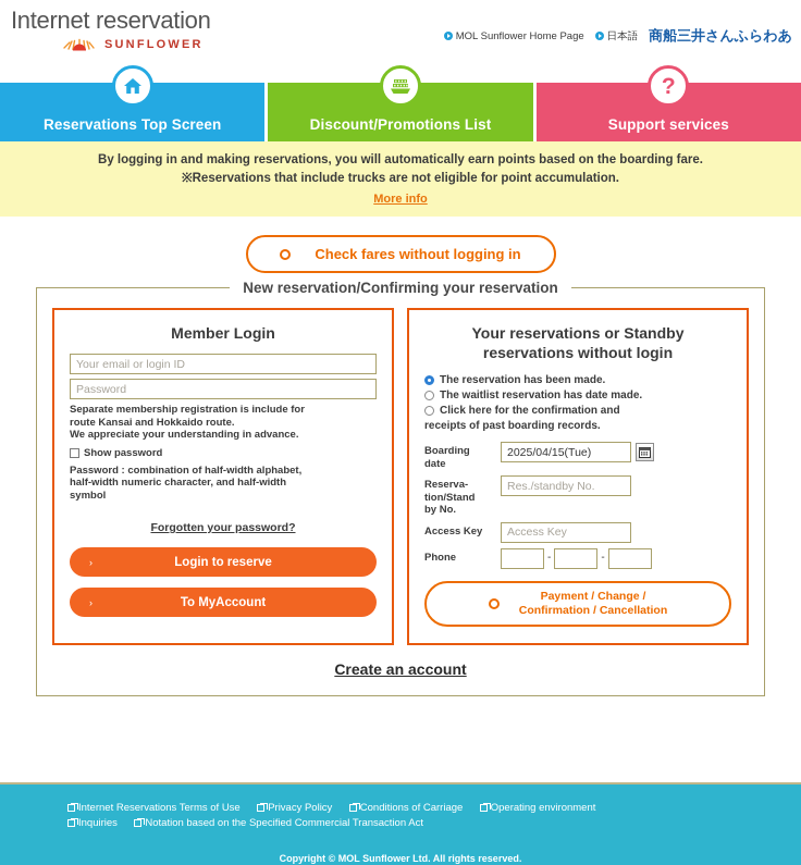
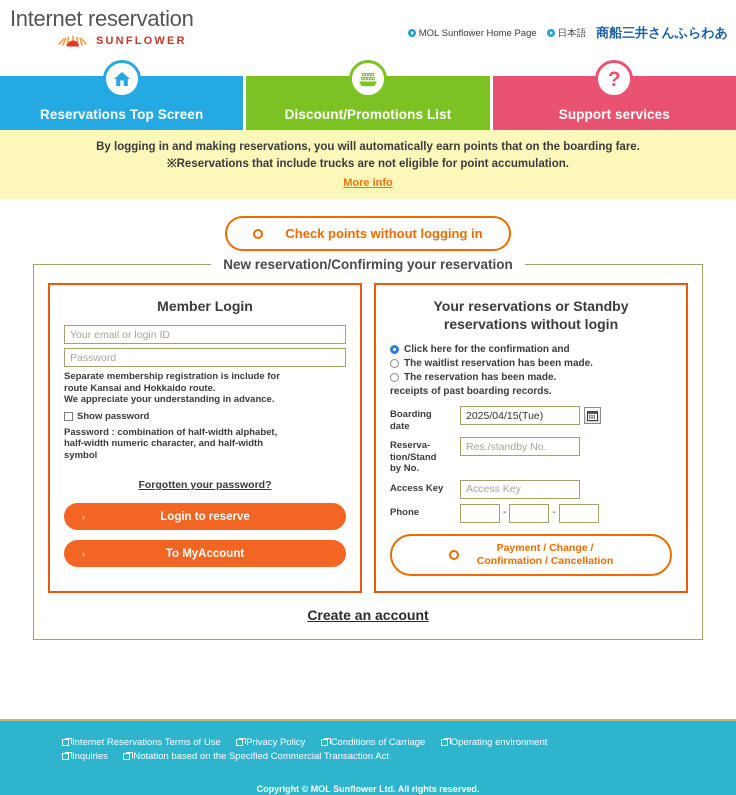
  Internet reservation
  SUNFLOWER
  MOL Sunflower Home Page
  日本語
  商船三井さんふらわあ
  Reservations Top Screen
  Discount/Promotions List
  ?
  Support services
- By logging in and making reservations, you will automatically earn points based on the boarding fare.
+ By logging in and making reservations, you will automatically earn points that on the boarding fare.
  ※Reservations that include trucks are not eligible for point accumulation.
  More info
- Check fares without logging in
+ Check points without logging in
  New reservation/Confirming your reservation
  Member Login
  Your email or login ID
  Password
  Separate membership registration is include for
  route Kansai and Hokkaido route.
  We appreciate your understanding in advance.
  Show password
  Password : combination of half-width alphabet,
  half-width numeric character, and half-width
  symbol
  Forgotten your password?
  ›
  Login to reserve
  ›
  To MyAccount
  Your reservations or Standby
  reservations without login
- The reservation has been made.
+ Click here for the confirmation and
- The waitlist reservation has date made.
+ The waitlist reservation has been made.
- Click here for the confirmation and
+ The reservation has been made.
  receipts of past boarding records.
  Boarding
  date
  2025/04/15(Tue)
  Reserva-
  tion/Stand
  by No.
  Res./standby No.
  Access Key
  Access Key
  Phone
  -
  -
  Payment / Change /
  Confirmation / Cancellation
  Create an account
  Internet Reservations Terms of Use
  Privacy Policy
  Conditions of Carriage
  Operating environment
  Inquiries
  Notation based on the Specified Commercial Transaction Act
  Copyright © MOL Sunflower Ltd. All rights reserved.
